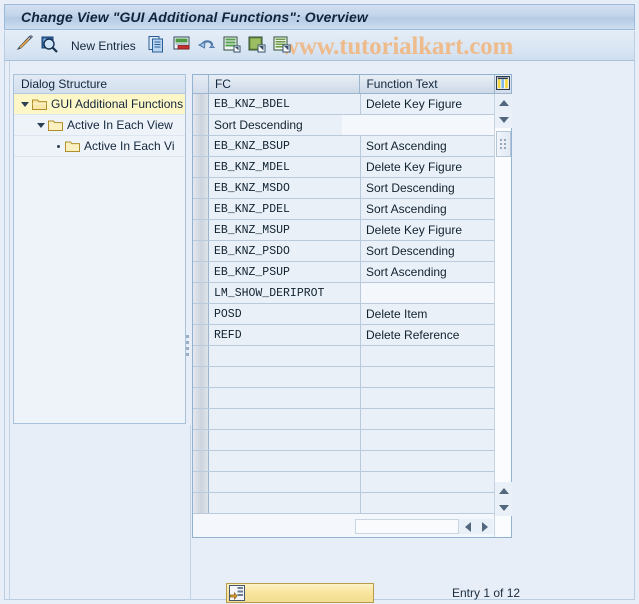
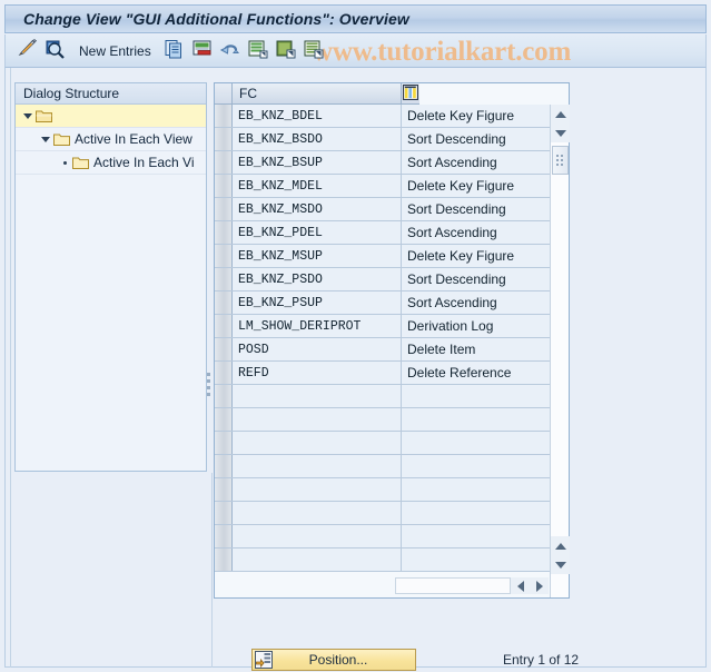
  Change View "GUI Additional Functions": Overview
  New Entries
  ww.tutorialkart.com
  Dialog Structure
- GUI Additional Functions
  Active In Each View
  Active In Each Vi
  FC
- Function Text
  EB_KNZ_BDEL
  Delete Key Figure
+ EB_KNZ_BSDO
  Sort Descending
  EB_KNZ_BSUP
  Sort Ascending
  EB_KNZ_MDEL
  Delete Key Figure
  EB_KNZ_MSDO
  Sort Descending
  EB_KNZ_PDEL
  Sort Ascending
  EB_KNZ_MSUP
  Delete Key Figure
  EB_KNZ_PSDO
  Sort Descending
  EB_KNZ_PSUP
  Sort Ascending
  LM_SHOW_DERIPROT
+ Derivation Log
  POSD
  Delete Item
  REFD
  Delete Reference
+ Position...
  Entry 1 of 12
